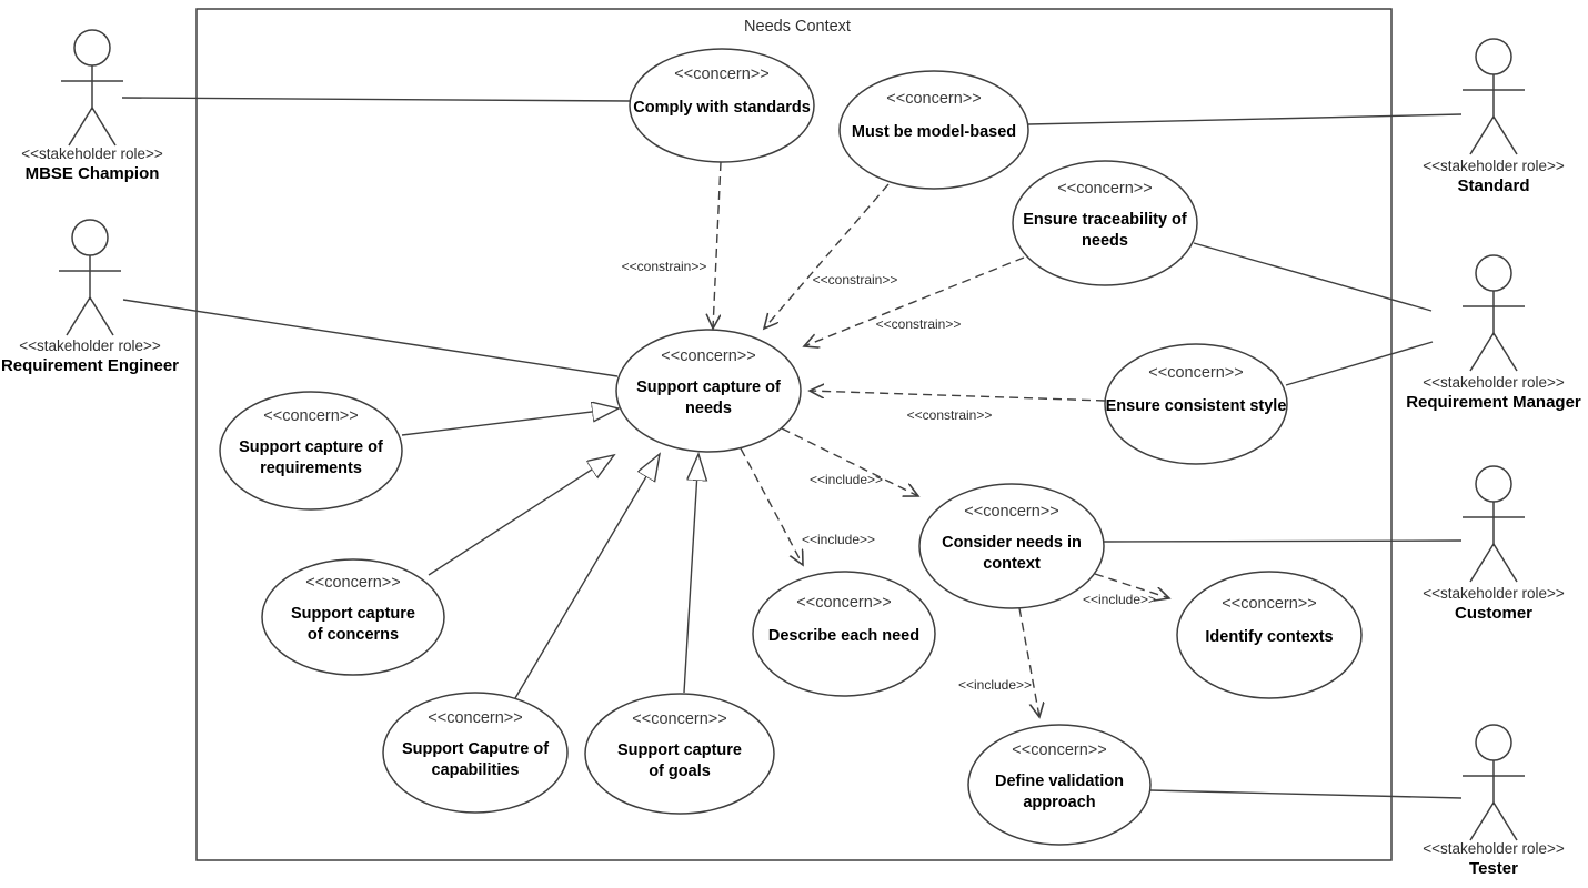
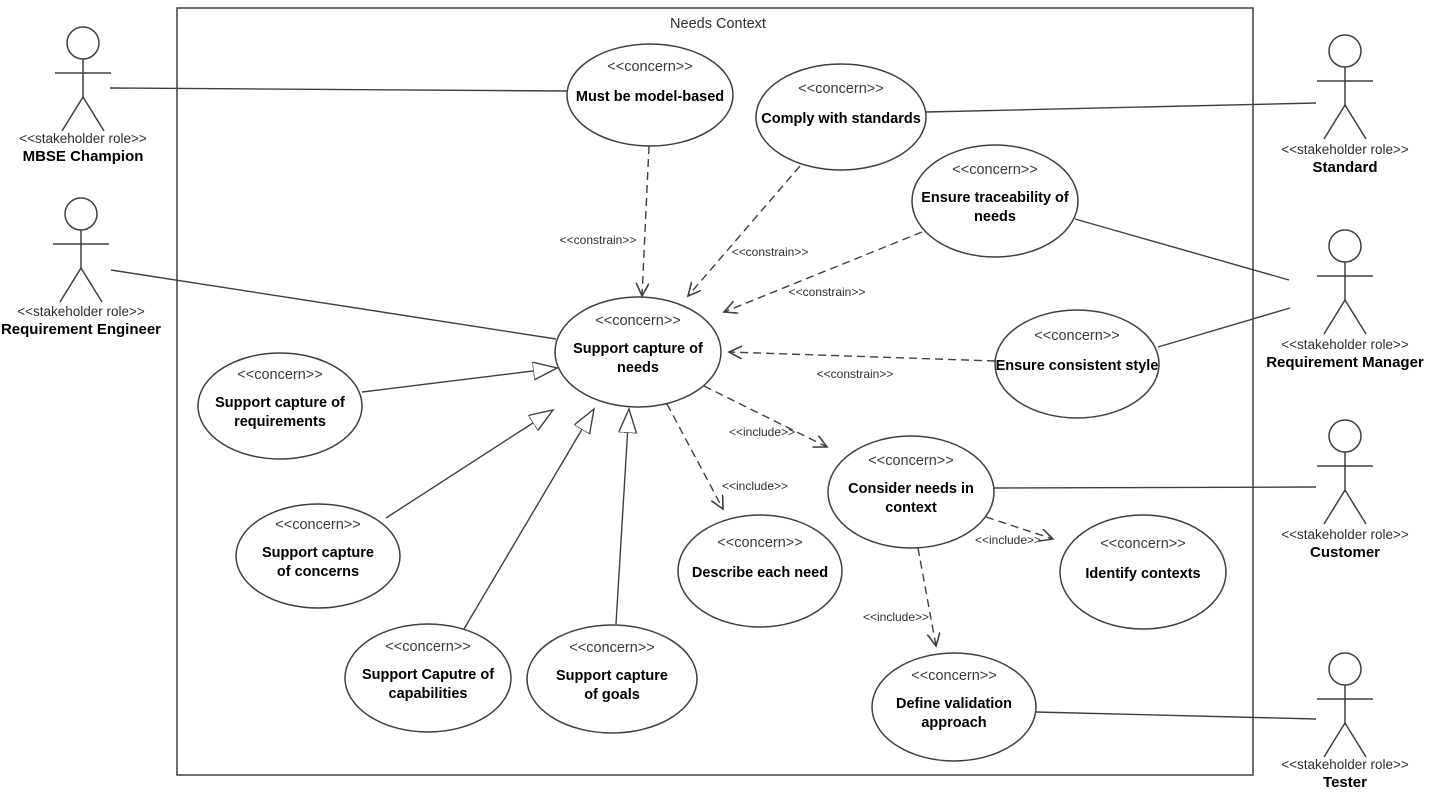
  Needs Context
  <<concern>>
- Comply with standards
+ Must be model-based
  <<concern>>
- Must be model-based
+ Comply with standards
  <<concern>>
  Ensure traceability of
  needs
  <<concern>>
  Ensure consistent style
  <<concern>>
  Support capture of
  needs
  <<concern>>
  Support capture of
  requirements
  <<concern>>
  Support capture
  of concerns
  <<concern>>
  Support Caputre of
  capabilities
  <<concern>>
  Support capture
  of goals
  <<concern>>
  Describe each need
  <<concern>>
  Consider needs in
  context
  <<concern>>
  Identify contexts
  <<concern>>
  Define validation
  approach
  <<constrain>>
  <<constrain>>
  <<constrain>>
  <<constrain>>
  <<include>>
  <<include>>
  <<include>>
  <<include>>
  <<stakeholder role>>
  MBSE Champion
  <<stakeholder role>>
  Requirement Engineer
  <<stakeholder role>>
  Standard
  <<stakeholder role>>
  Requirement Manager
  <<stakeholder role>>
  Customer
  <<stakeholder role>>
  Tester
